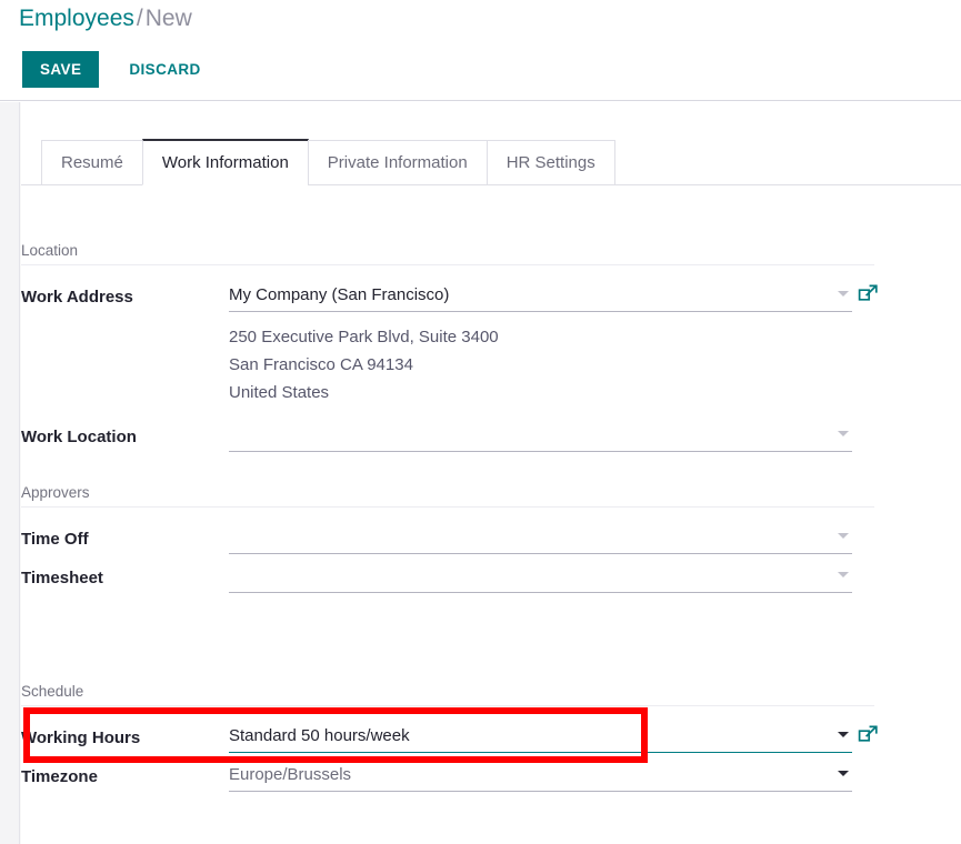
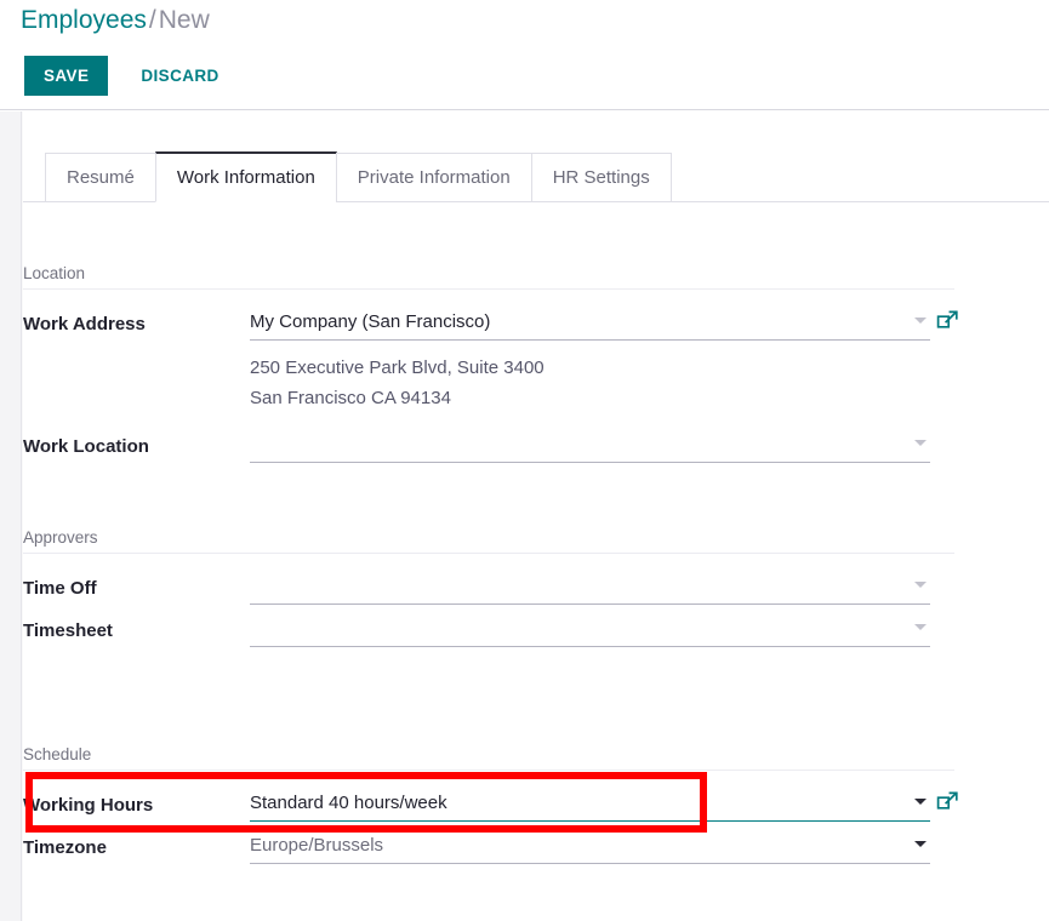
  Employees/New
  SAVE
  DISCARD
  Resumé
  Work Information
  Private Information
  HR Settings
  Location
  Work Address
  My Company (San Francisco)
  250 Executive Park Blvd, Suite 3400
  San Francisco CA 94134
- United States
  Work Location
  Approvers
  Time Off
  Timesheet
  Schedule
  Working Hours
- Standard 50 hours/week
+ Standard 40 hours/week
  Timezone
  Europe/Brussels
